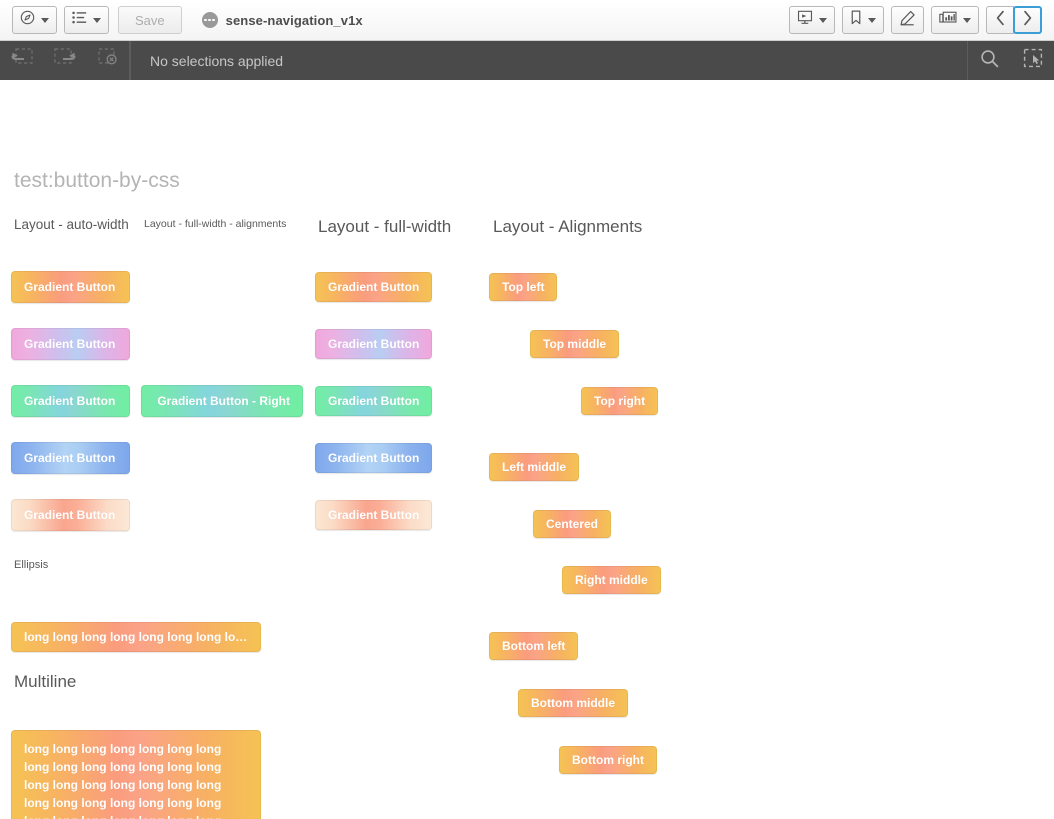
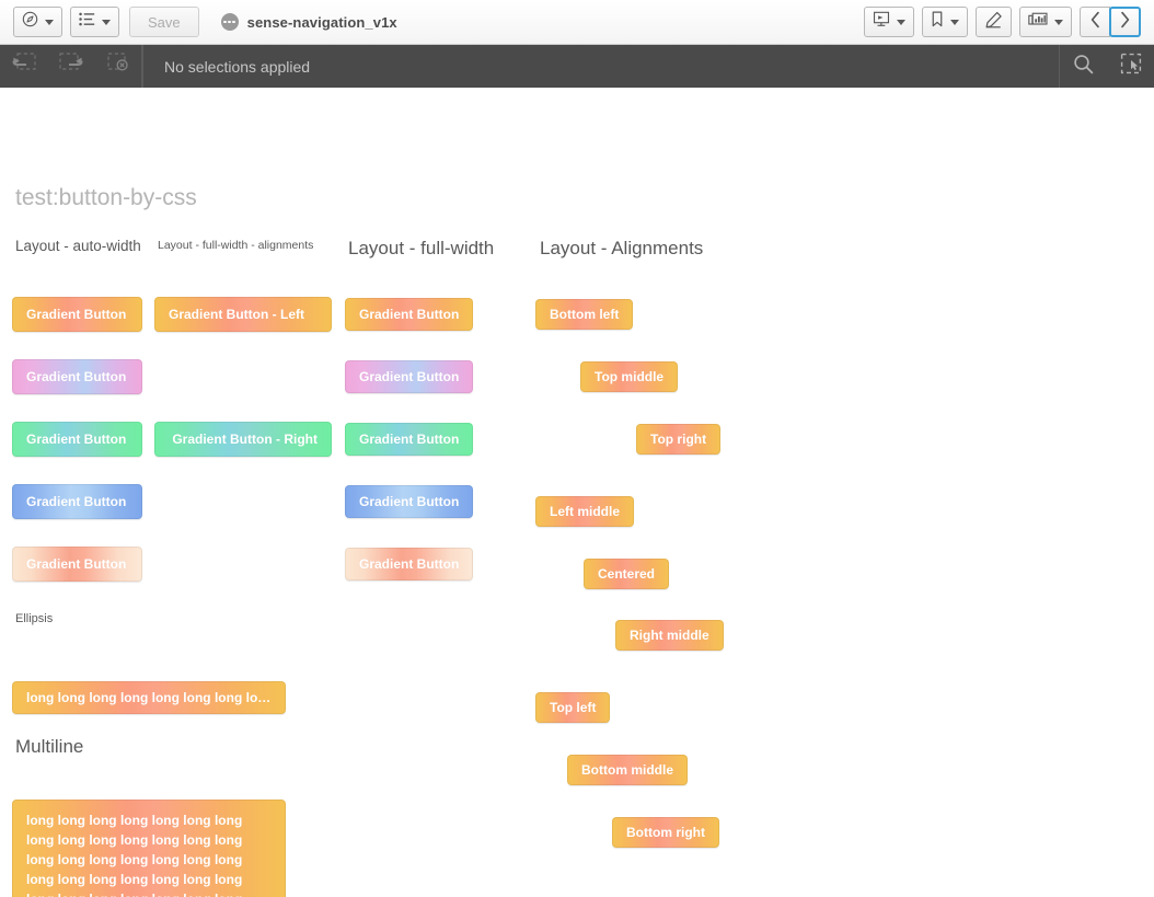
  Save
  sense-navigation_v1x
  No selections applied
  test:button-by-css
  Layout - auto-width
  Layout - full-width - alignments
  Layout - full-width
  Layout - Alignments
  Gradient Button
  Gradient Button
  Gradient Button
  Gradient Button
  Gradient Button
+ Gradient Button - Left
  Gradient Button - Right
  Gradient Button
  Gradient Button
  Gradient Button
  Gradient Button
  Gradient Button
- Top left
+ Bottom left
  Top middle
  Top right
  Left middle
  Centered
  Right middle
- Bottom left
+ Top left
  Bottom middle
  Bottom right
  Ellipsis
  Multiline
  long long long long long long long long long long long long long long long long long long long long long long long long long long long long
